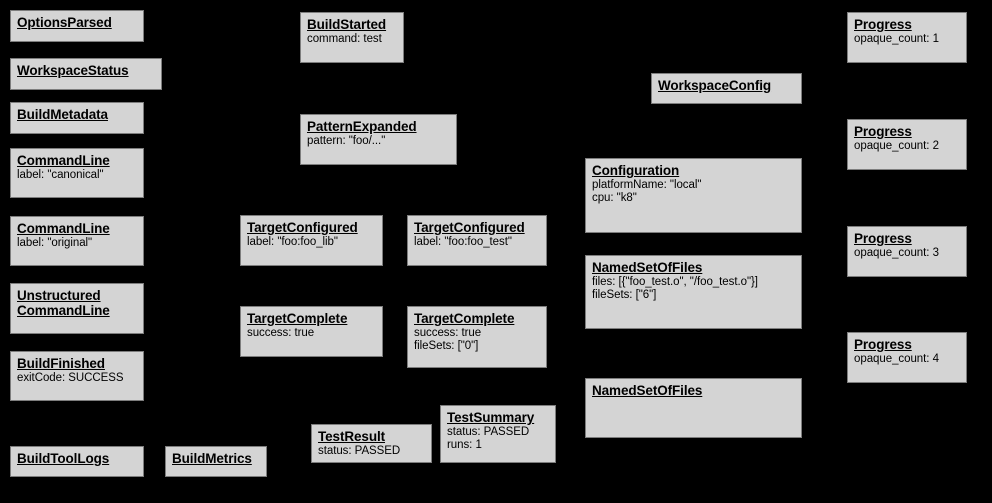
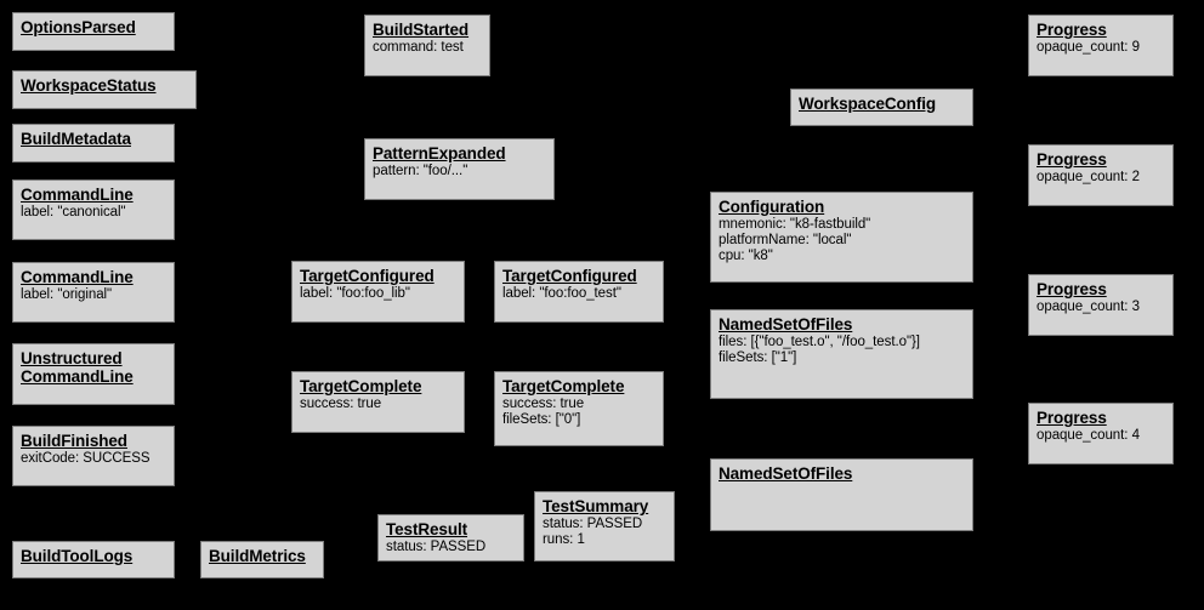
  OptionsParsed
  BuildStarted
  command: test
  Progress
- opaque_count: 1
+ opaque_count: 9
  WorkspaceStatus
  WorkspaceConfig
  BuildMetadata
  PatternExpanded
  pattern: "foo/..."
  Progress
  opaque_count: 2
  CommandLine
  label: "canonical"
  Configuration
+ mnemonic: "k8-fastbuild"
  platformName: "local"
  cpu: "k8"
  CommandLine
  label: "original"
  TargetConfigured
  label: "foo:foo_lib"
  TargetConfigured
  label: "foo:foo_test"
  Progress
  opaque_count: 3
  NamedSetOfFiles
  files: [{"foo_test.o", "/foo_test.o"}]
- fileSets: ["6"]
+ fileSets: ["1"]
  Unstructured
  CommandLine
  TargetComplete
  success: true
  TargetComplete
  success: true
  fileSets: ["0"]
  Progress
  opaque_count: 4
  BuildFinished
  exitCode: SUCCESS
  NamedSetOfFiles
  TestSummary
  status: PASSED
  runs: 1
  TestResult
  status: PASSED
  BuildToolLogs
  BuildMetrics
